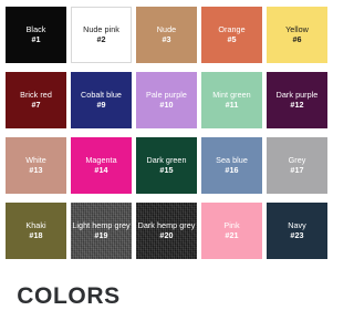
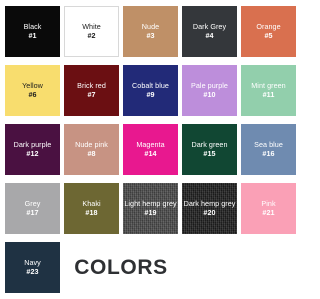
  Black
  #1
- Nude pink
+ White
  #2
  Nude
  #3
+ Dark Grey
+ #4
  Orange
  #5
  Yellow
  #6
  Brick red
  #7
  Cobalt blue
  #9
  Pale purple
  #10
  Mint green
  #11
  Dark purple
  #12
- White
+ Nude pink
- #13
+ #8
  Magenta
  #14
  Dark green
  #15
  Sea blue
  #16
  Grey
  #17
  Khaki
  #18
  Light hemp grey
  #19
  Dark hemp grey
  #20
  Pink
  #21
  Navy
  #23
  COLORS
